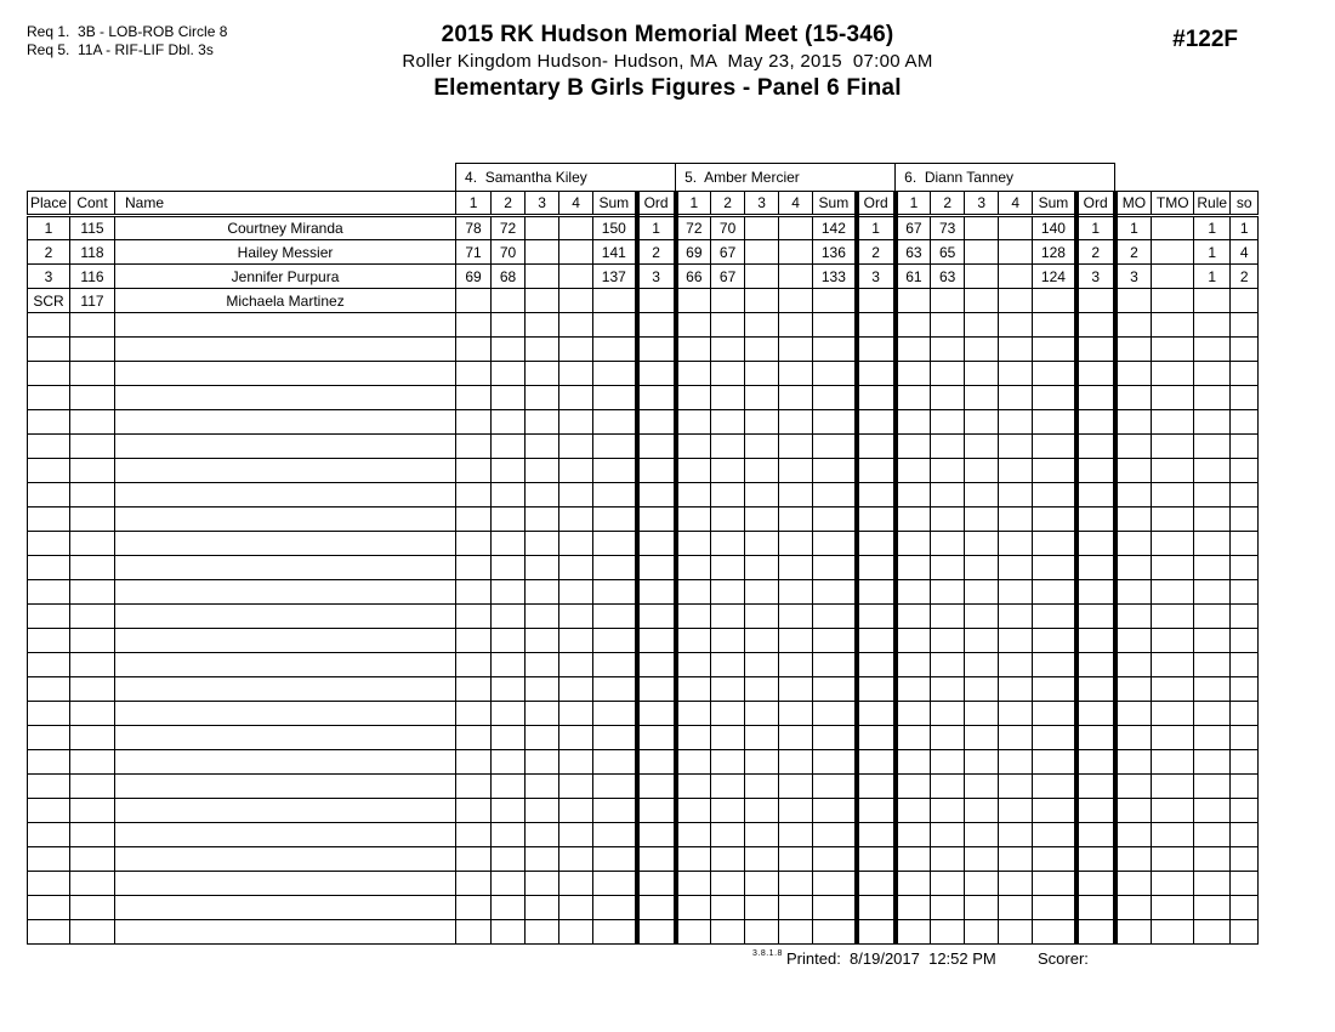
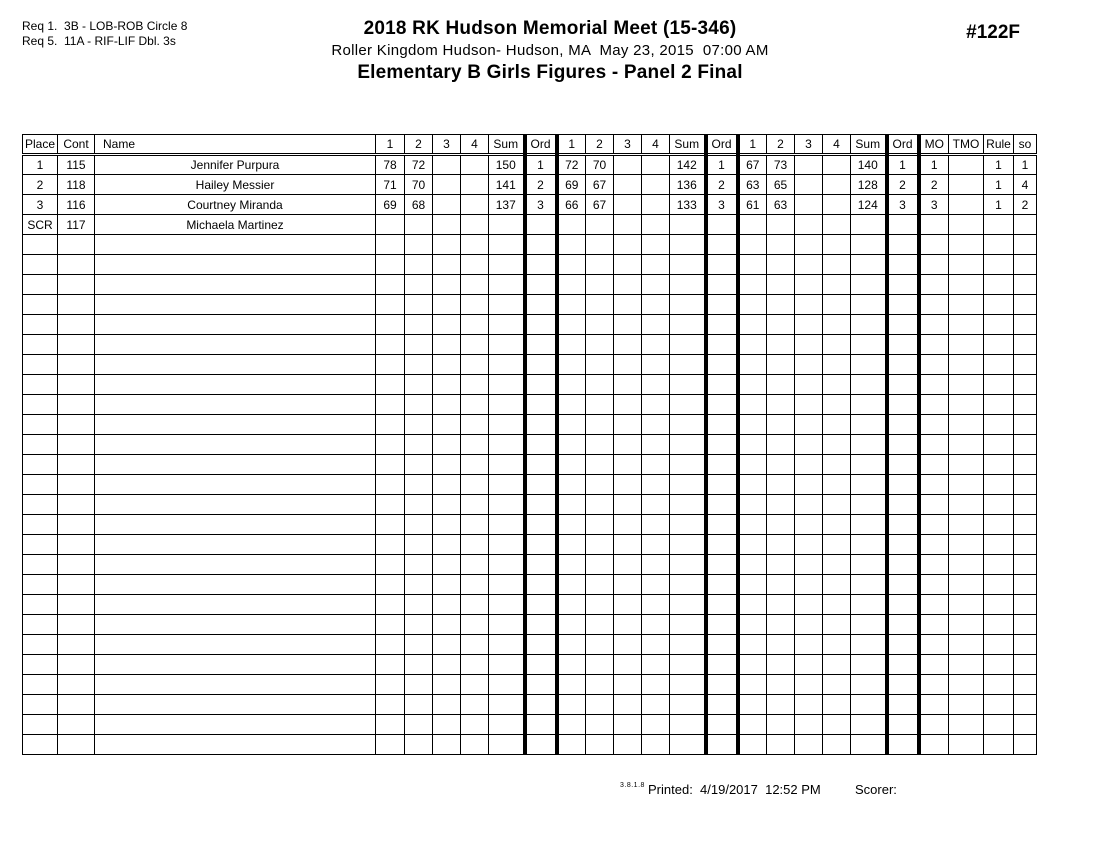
  Req 1. 3B - LOB-ROB Circle 8
  Req 5. 11A - RIF-LIF Dbl. 3s
- 2015 RK Hudson Memorial Meet (15-346)
+ 2018 RK Hudson Memorial Meet (15-346)
  Roller Kingdom Hudson- Hudson, MA May 23, 2015 07:00 AM
- Elementary B Girls Figures - Panel 6 Final
+ Elementary B Girls Figures - Panel 2 Final
  #122F
- 	4. Samantha Kiley	5. Amber Mercier	6. Diann Tanney
  Place	Cont	Name	1	2	3	4	Sum	Ord	1	2	3	4	Sum	Ord	1	2	3	4	Sum	Ord	MO	TMO	Rule	so
- 1	115	Courtney Miranda	78	72			150	1	72	70			142	1	67	73			140	1	1		1	1
+ 1	115	Jennifer Purpura	78	72			150	1	72	70			142	1	67	73			140	1	1		1	1
  2	118	Hailey Messier	71	70			141	2	69	67			136	2	63	65			128	2	2		1	4
- 3	116	Jennifer Purpura	69	68			137	3	66	67			133	3	61	63			124	3	3		1	2
+ 3	116	Courtney Miranda	69	68			137	3	66	67			133	3	61	63			124	3	3		1	2
  SCR	117	Michaela Martinez
- Printed: 8/19/2017 12:52 PM
+ Printed: 4/19/2017 12:52 PM
  Scorer:
